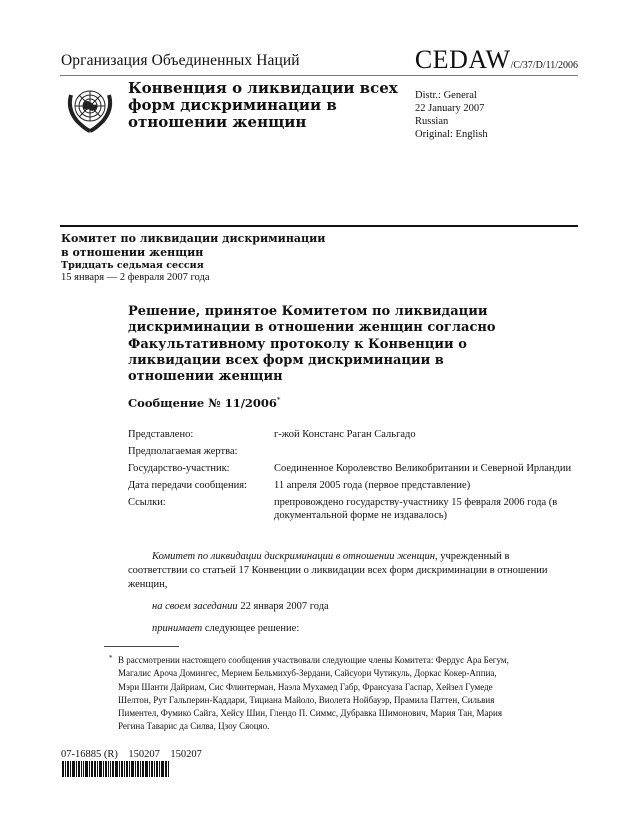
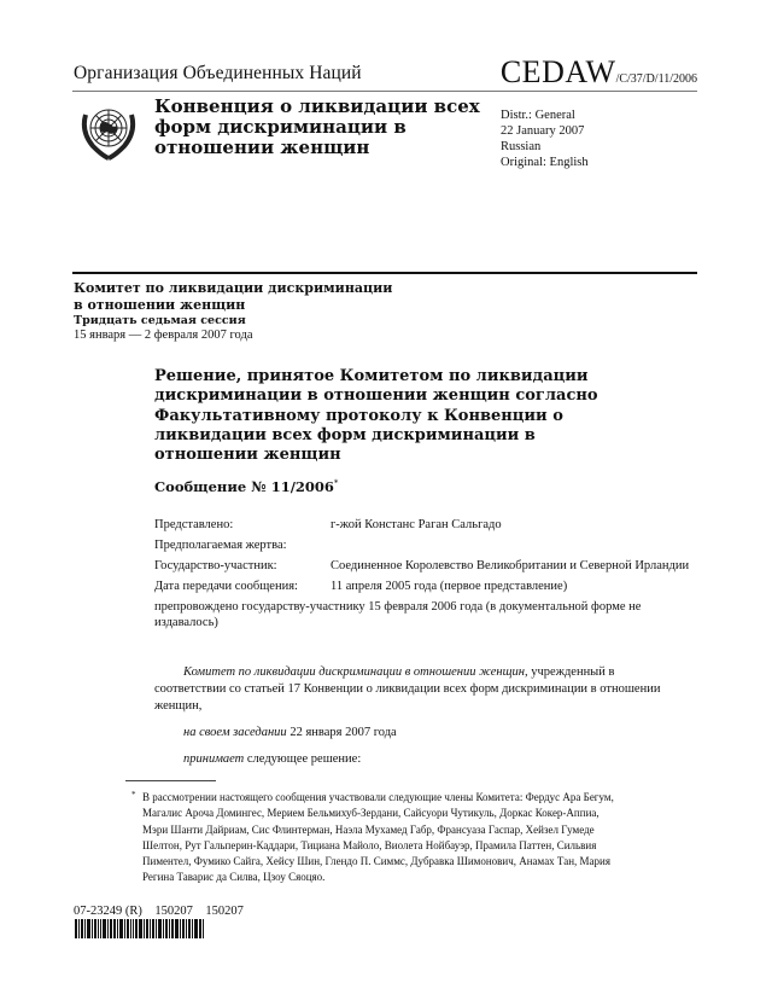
  Организация Объединенных Наций
  CEDAW/C/37/D/11/2006
  Конвенция о ликвидации всех форм дискриминации в отношении женщин
  Distr.: General
  22 January 2007
  Russian
  Original: English
  Комитет по ликвидации дискриминации
  в отношении женщин
  Тридцать седьмая сессия
  15 января — 2 февраля 2007 года
  Решение, принятое Комитетом по ликвидации дискриминации в отношении женщин согласно Факультативному протоколу к Конвенции о ликвидации всех форм дискриминации в отношении женщин
  Сообщение № 11/2006*
  Представлено:
  г-жой Констанс Раган Сальгадо
  Предполагаемая жертва:
  Государство-участник:
  Соединенное Королевство Великобритании и Северной Ирландии
  Дата передачи сообщения:
  11 апреля 2005 года (первое представление)
- Ссылки:
  препровождено государству-участнику 15 февраля 2006 года (в документальной форме не издавалось)
  Комитет по ликвидации дискриминации в отношении женщин, учрежденный в соответствии со статьей 17 Конвенции о ликвидации всех форм дискриминации в отношении женщин,
  на своем заседании 22 января 2007 года
  принимает следующее решение:
  *
- В рассмотрении настоящего сообщения участвовали следующие члены Комитета: Фердус Ара Бегум, Магалис Ароча Домингес, Мерием Бельмихуб-Зердани, Сайсуори Чутикуль, Доркас Кокер-Аппиа, Мэри Шанти Дайриам, Сис Флинтерман, Наэла Мухамед Габр, Франсуаза Гаспар, Хейзел Гумеде Шелтон, Рут Гальперин-Каддари, Тициана Майоло, Виолета Нойбауэр, Прамила Паттен, Сильвия Пиментел, Фумико Сайга, Хейсу Шин, Глендо П. Симмс, Дубравка Шимонович, Мария Тан, Мария Регина Таварис да Силва, Цзоу Сяоцяо.
+ В рассмотрении настоящего сообщения участвовали следующие члены Комитета: Фердус Ара Бегум, Магалис Ароча Домингес, Мерием Бельмихуб-Зердани, Сайсуори Чутикуль, Доркас Кокер-Аппиа, Мэри Шанти Дайриам, Сис Флинтерман, Наэла Мухамед Габр, Франсуаза Гаспар, Хейзел Гумеде Шелтон, Рут Гальперин-Каддари, Тициана Майоло, Виолета Нойбауэр, Прамила Паттен, Сильвия Пиментел, Фумико Сайга, Хейсу Шин, Глендо П. Симмс, Дубравка Шимонович, Анамах Тан, Мария Регина Таварис да Силва, Цзоу Сяоцяо.
- 07-16885 (R) 150207 150207
+ 07-23249 (R) 150207 150207
